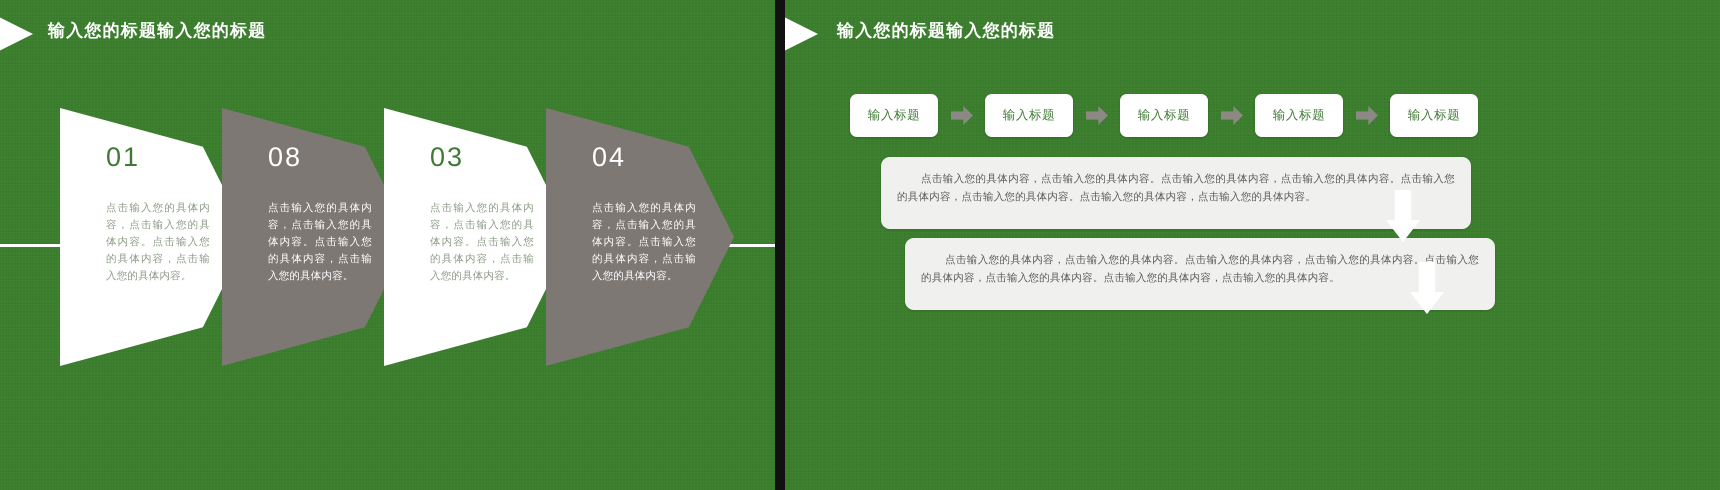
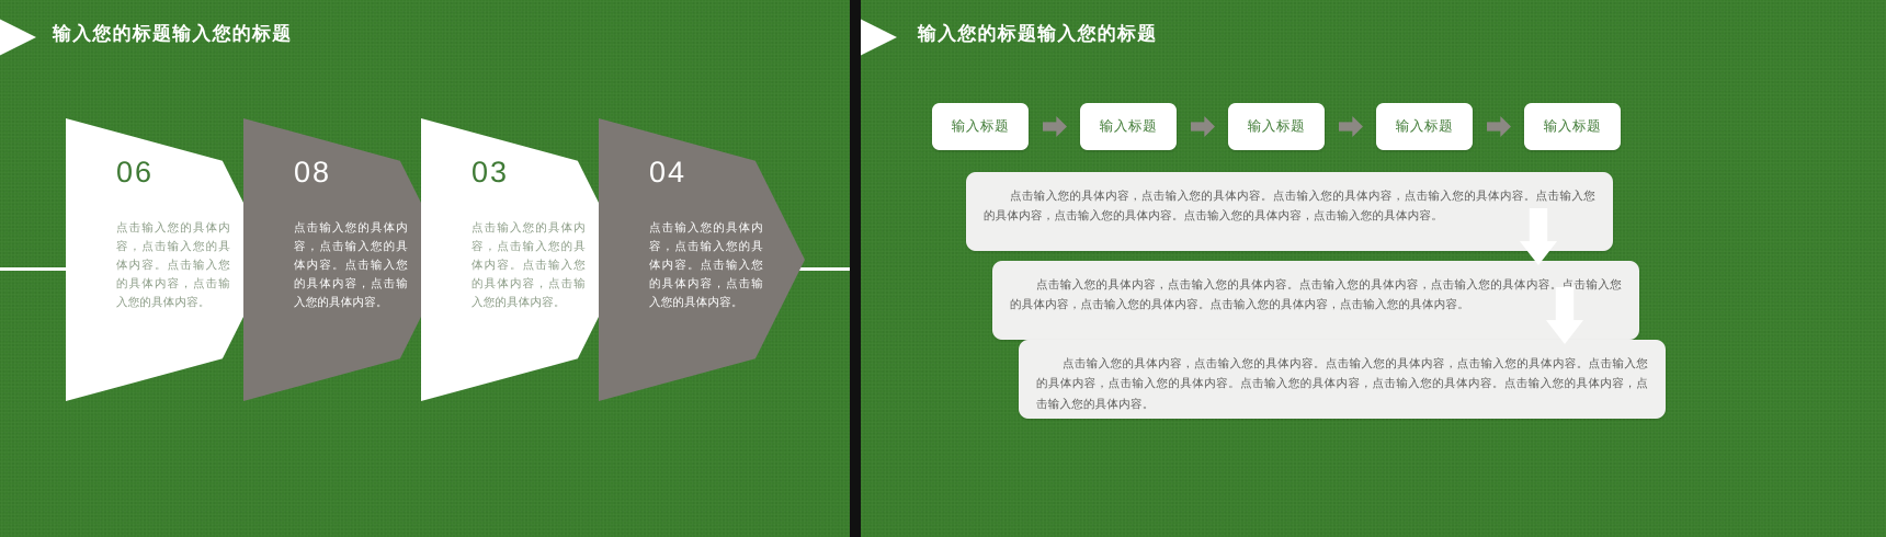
  输入您的标题输入您的标题
- 01
+ 06
  点击输入您的具体内容，点击输入您的具体内容。点击输入您的具体内容，点击输入您的具体内容。
  08
  点击输入您的具体内容，点击输入您的具体内容。点击输入您的具体内容，点击输入您的具体内容。
  03
  点击输入您的具体内容，点击输入您的具体内容。点击输入您的具体内容，点击输入您的具体内容。
  04
  点击输入您的具体内容，点击输入您的具体内容。点击输入您的具体内容，点击输入您的具体内容。
  输入您的标题输入您的标题
  输入标题
  输入标题
  输入标题
  输入标题
  输入标题
  点击输入您的具体内容，点击输入您的具体内容。点击输入您的具体内容，点击输入您的具体内容。点击输入您的具体内容，点击输入您的具体内容。点击输入您的具体内容，点击输入您的具体内容。
  点击输入您的具体内容，点击输入您的具体内容。点击输入您的具体内容，点击输入您的具体内容。点击输入您的具体内容，点击输入您的具体内容。点击输入您的具体内容，点击输入您的具体内容。
+ 点击输入您的具体内容，点击输入您的具体内容。点击输入您的具体内容，点击输入您的具体内容。点击输入您的具体内容，点击输入您的具体内容。点击输入您的具体内容，点击输入您的具体内容。点击输入您的具体内容，点击输入您的具体内容。
